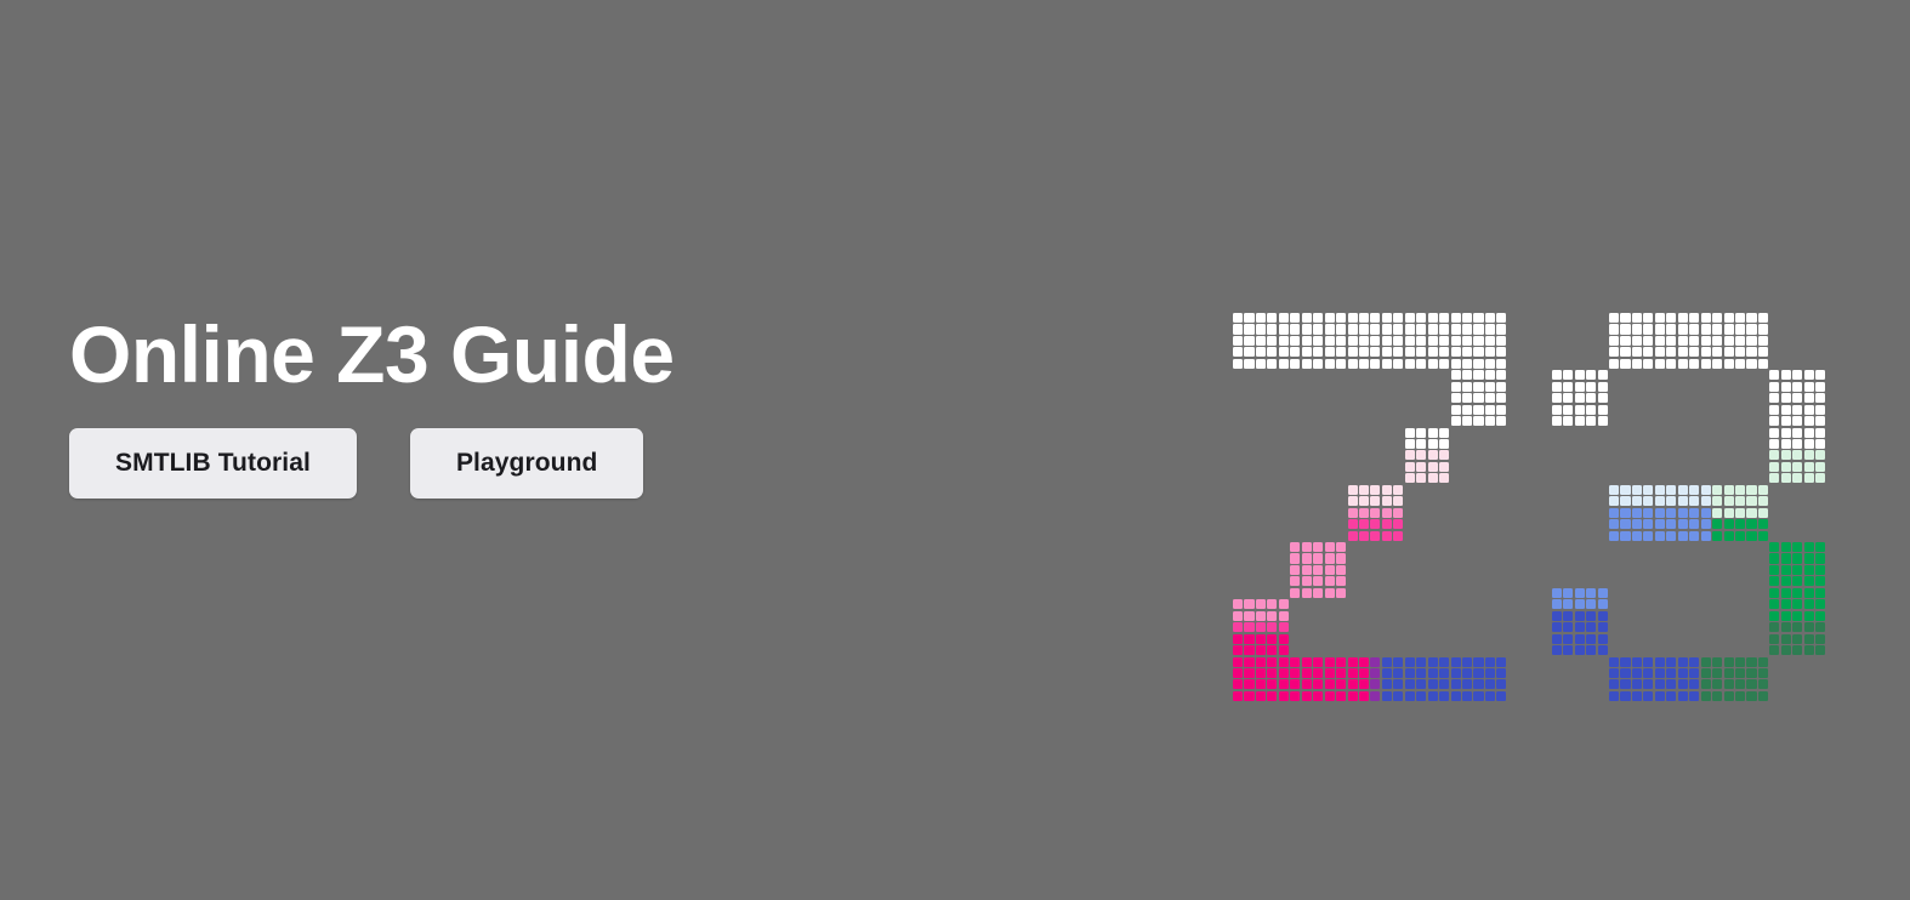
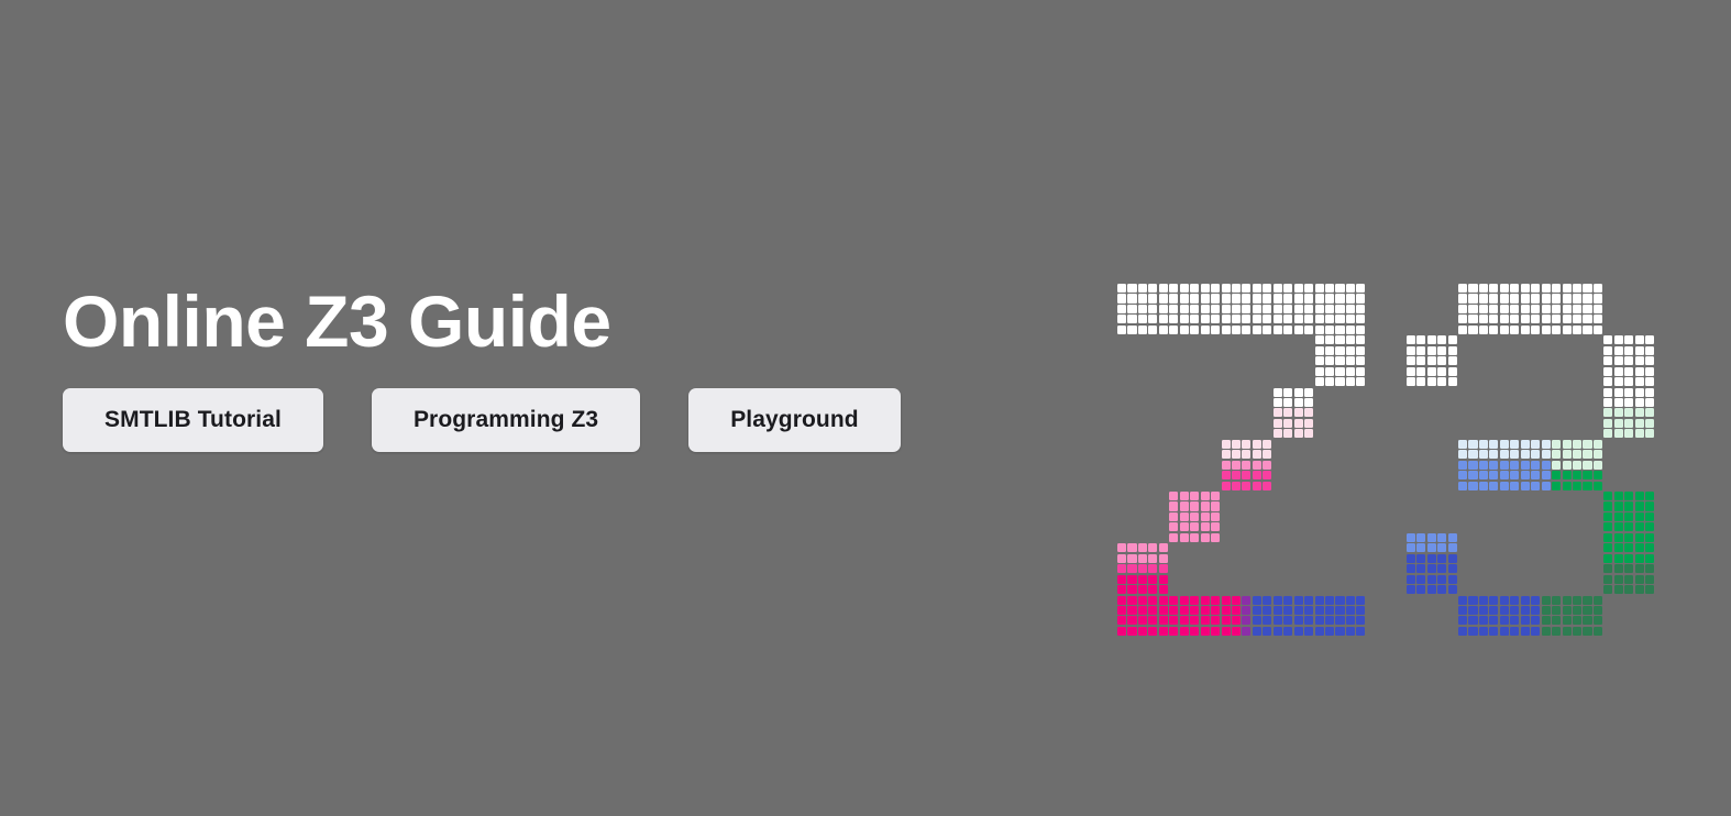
  Online Z3 Guide
  SMTLIB Tutorial
+ Programming Z3
  Playground
